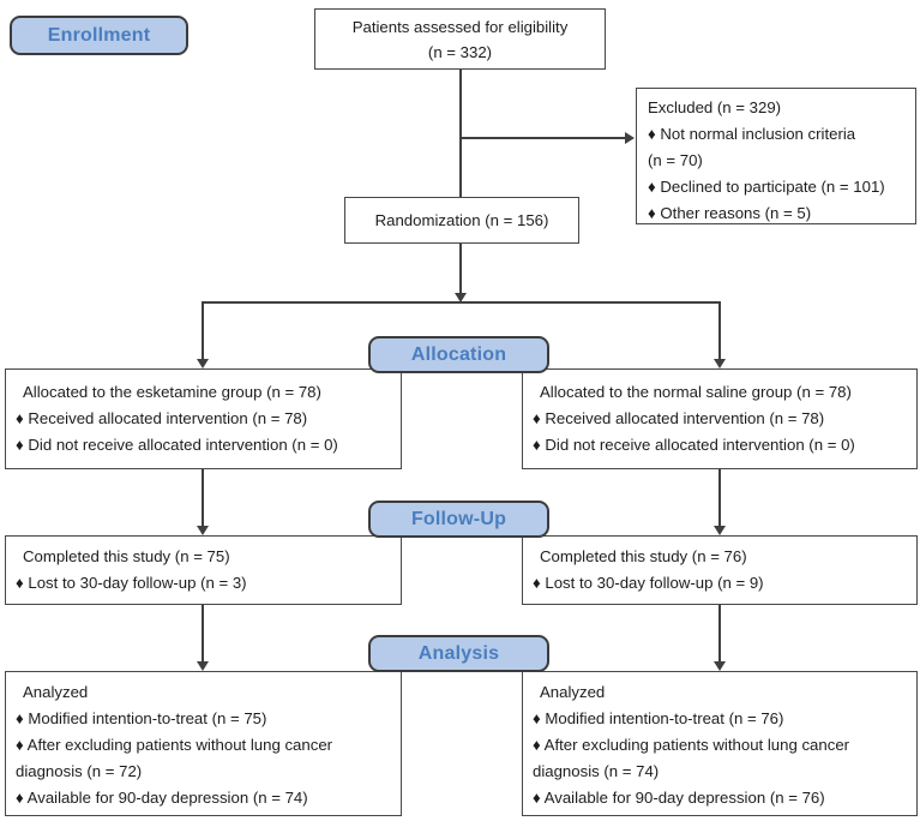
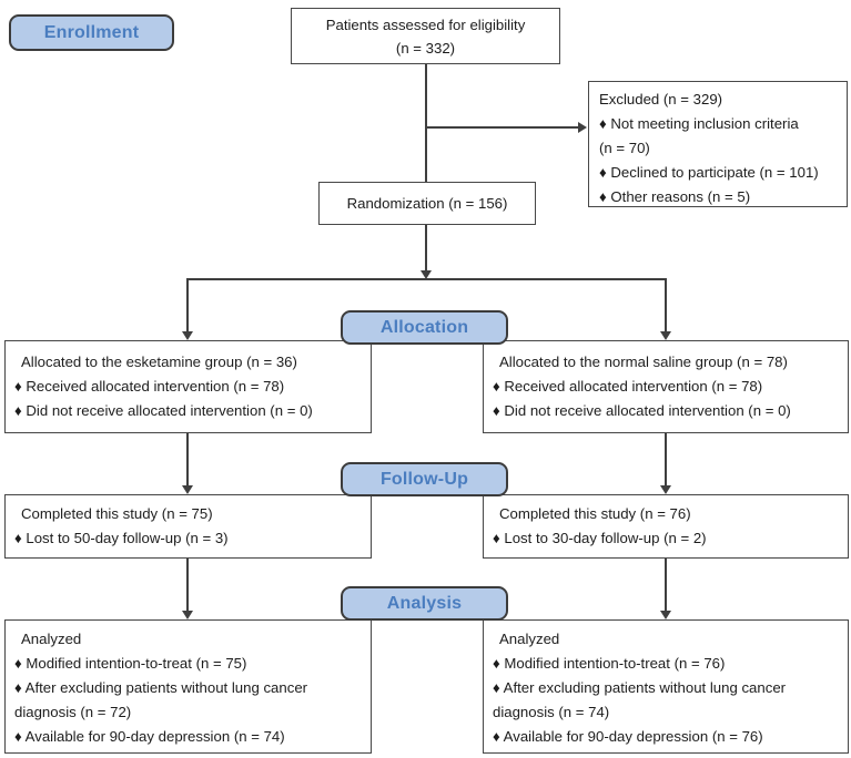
  Enrollment
  Allocation
  Follow-Up
  Analysis
  Patients assessed for eligibility
  (n = 332)
  Excluded (n = 329)
- ♦ Not normal inclusion criteria (n = 70)
+ ♦ Not meeting inclusion criteria (n = 70)
  ♦ Declined to participate (n = 101)
  ♦ Other reasons (n = 5)
  Randomization (n = 156)
- Allocated to the esketamine group (n = 78)
+ Allocated to the esketamine group (n = 36)
  ♦ Received allocated intervention (n = 78)
  ♦ Did not receive allocated intervention (n = 0)
  Allocated to the normal saline group (n = 78)
  ♦ Received allocated intervention (n = 78)
  ♦ Did not receive allocated intervention (n = 0)
  Completed this study (n = 75)
- ♦ Lost to 30-day follow-up (n = 3)
+ ♦ Lost to 50-day follow-up (n = 3)
  Completed this study (n = 76)
- ♦ Lost to 30-day follow-up (n = 9)
+ ♦ Lost to 30-day follow-up (n = 2)
  Analyzed
  ♦ Modified intention-to-treat (n = 75)
  ♦ After excluding patients without lung cancer diagnosis (n = 72)
  ♦ Available for 90-day depression (n = 74)
  Analyzed
  ♦ Modified intention-to-treat (n = 76)
  ♦ After excluding patients without lung cancer diagnosis (n = 74)
  ♦ Available for 90-day depression (n = 76)
